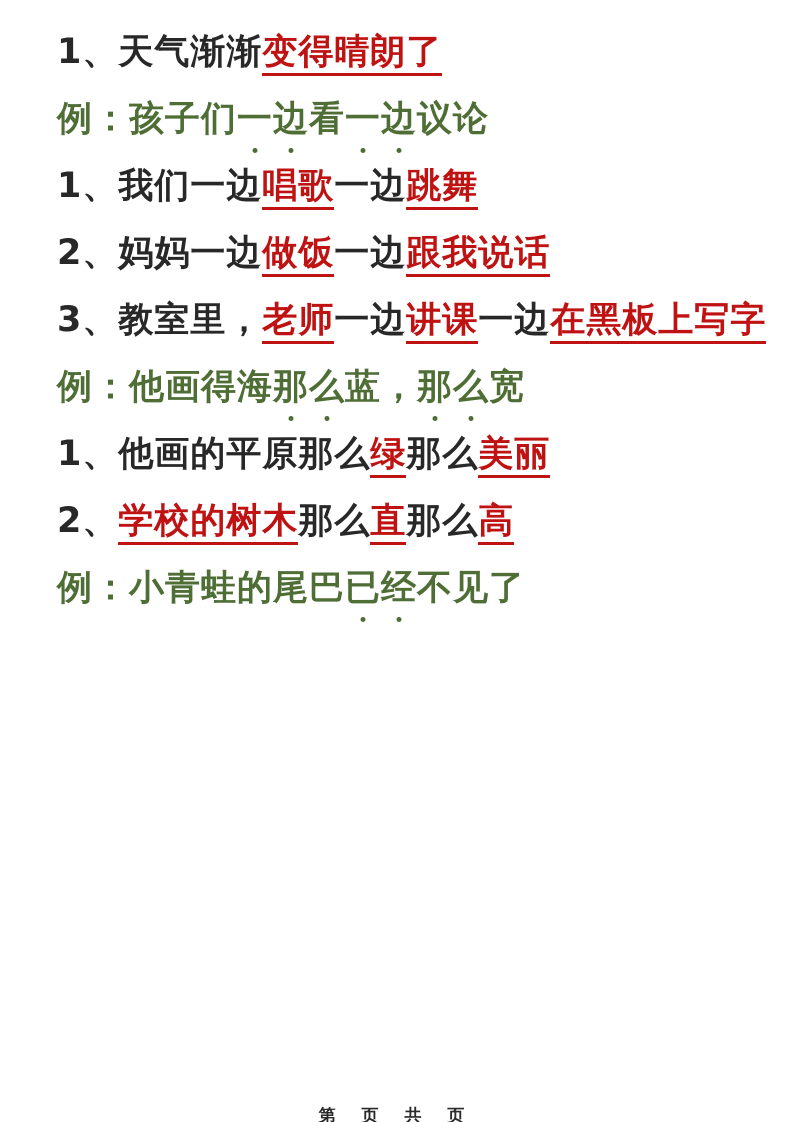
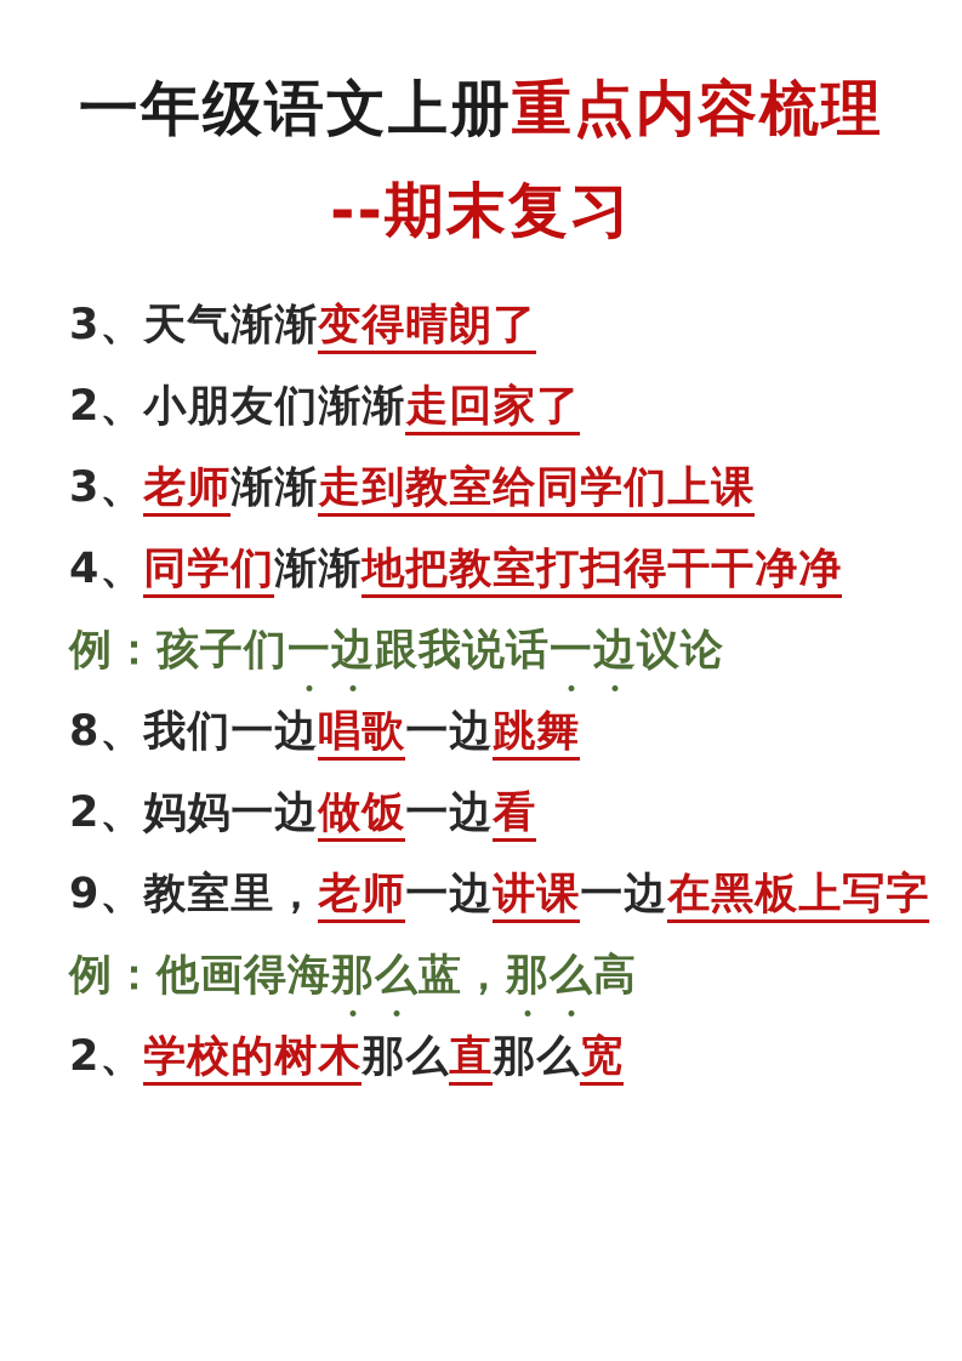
+ 一年级语文上册重点内容梳理
+ --期末复习
- 1、天气渐渐变得晴朗了
+ 3、天气渐渐变得晴朗了
+ 2、小朋友们渐渐走回家了
+ 3、老师渐渐走到教室给同学们上课
+ 4、同学们渐渐地把教室打扫得干干净净
- 例：孩子们一边看一边议论
+ 例：孩子们一边跟我说话一边议论
- 1、我们一边唱歌一边跳舞
+ 8、我们一边唱歌一边跳舞
- 2、妈妈一边做饭一边跟我说话
+ 2、妈妈一边做饭一边看
- 3、教室里，老师一边讲课一边在黑板上写字
+ 9、教室里，老师一边讲课一边在黑板上写字
- 例：他画得海那么蓝，那么宽
+ 例：他画得海那么蓝，那么高
- 1、他画的平原那么绿那么美丽
- 2、学校的树木那么直那么高
+ 2、学校的树木那么直那么宽
- 例：小青蛙的尾巴已经不见了
- 第 页 共 页
